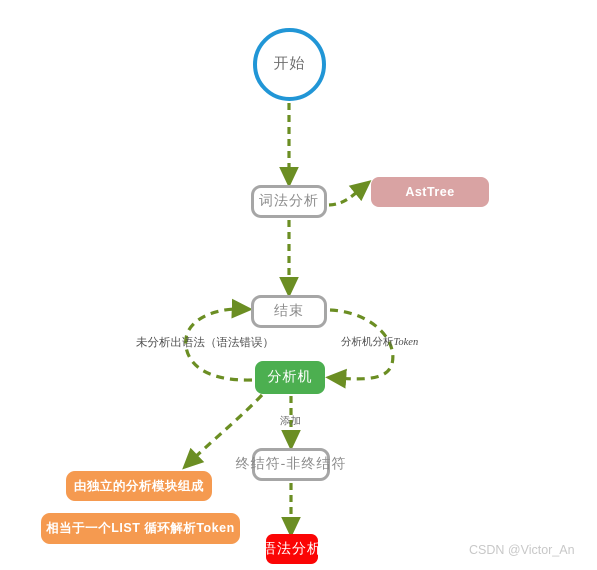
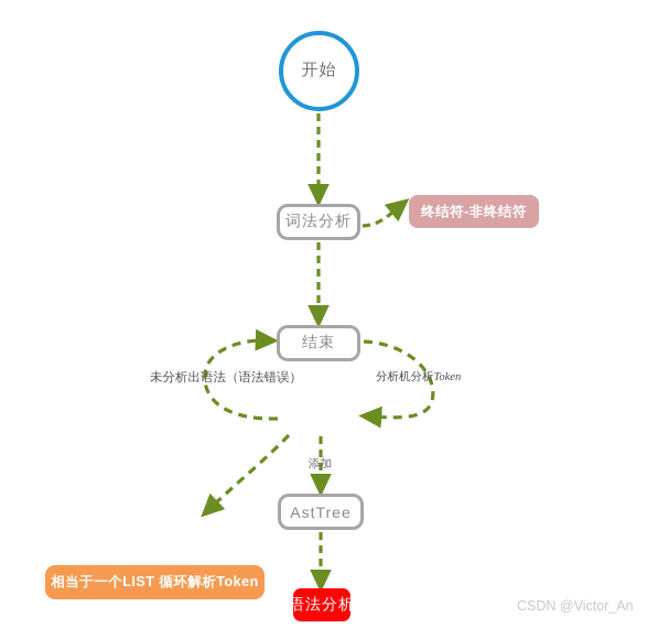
  开始
  词法分析
- AstTree
+ 终结符-非终结符
  结束
- 分析机
- 由独立的分析模块组成
  相当于一个LIST 循环解析Token
- 终结符-非终结符
+ AstTree
  语法分析
  未分析出语法（语法错误）
  分析机分析Token
  添加
  CSDN @Victor_An
